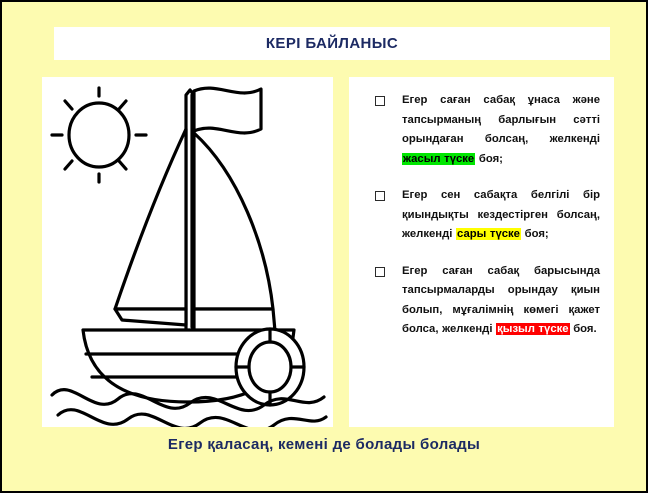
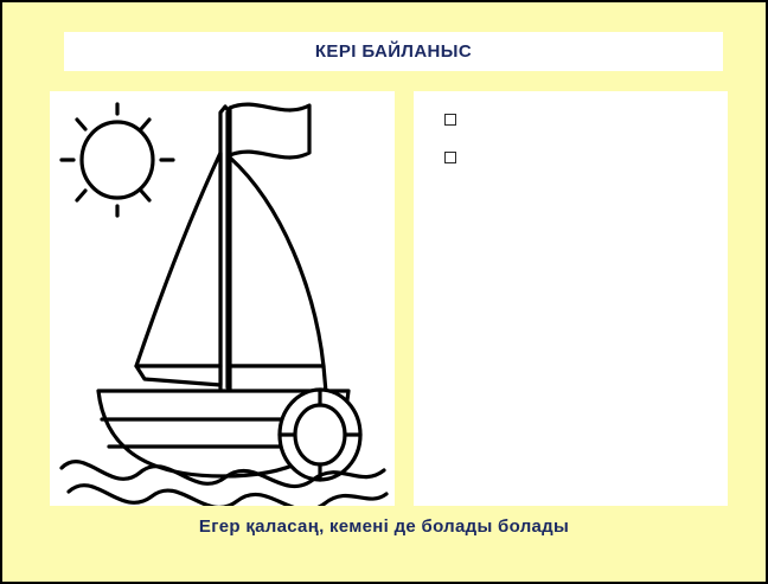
  КЕРІ БАЙЛАНЫС
- Егер саған сабақ ұнаса және тапсырманың барлығын сәтті орындаған болсаң, желкенді жасыл түске боя;
- Егер сен сабақта белгілі бір қиындықты кездестірген болсаң, желкенді сары түске боя;
- Егер саған сабақ барысында тапсырмаларды орындау қиын болып, мұғалімнің көмегі қажет болса, желкенді қызыл түске боя.
  Егер қаласаң, кемені де болады болады
